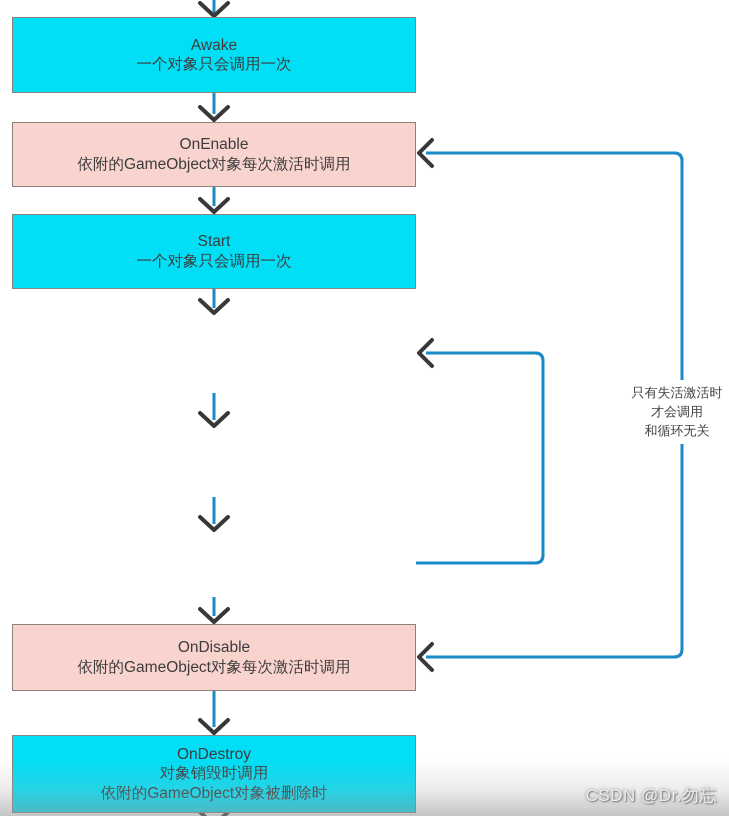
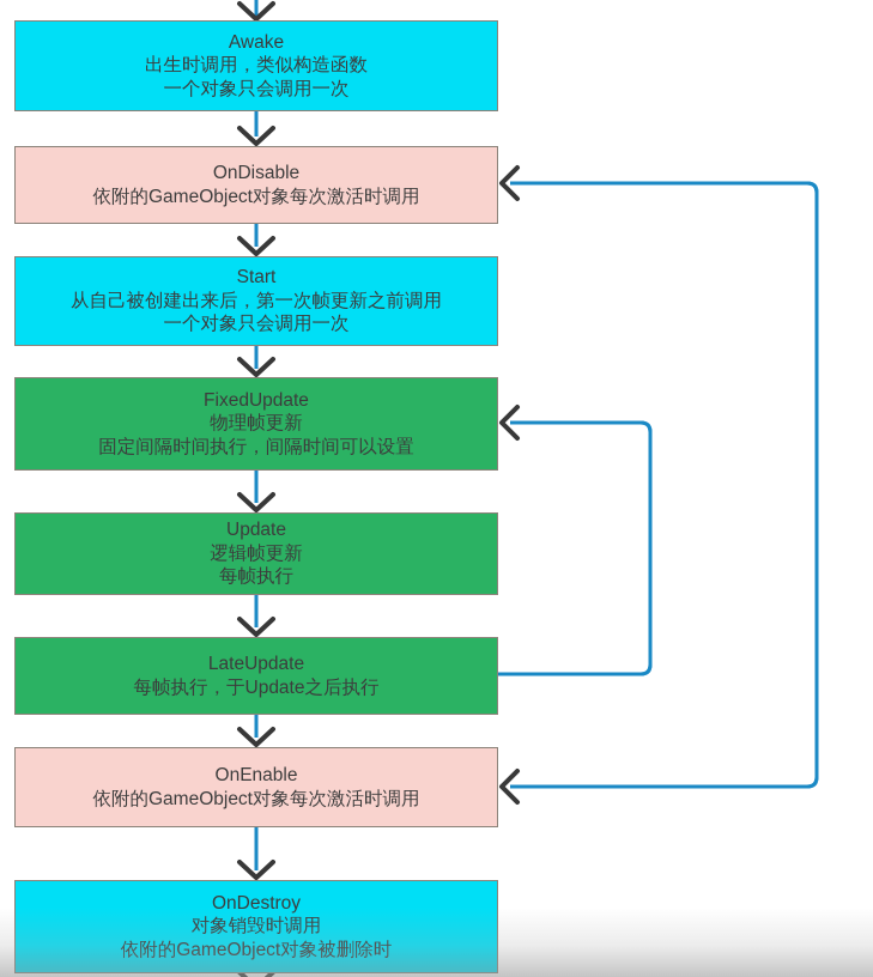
  Awake
+ 出生时调用，类似构造函数
  一个对象只会调用一次
- OnEnable
+ OnDisable
  依附的GameObject对象每次激活时调用
  Start
+ 从自己被创建出来后，第一次帧更新之前调用
  一个对象只会调用一次
+ FixedUpdate
+ 物理帧更新
+ 固定间隔时间执行，间隔时间可以设置
+ Update
+ 逻辑帧更新
+ 每帧执行
+ LateUpdate
+ 每帧执行，于Update之后执行
- OnDisable
+ OnEnable
  依附的GameObject对象每次激活时调用
  OnDestroy
- 只有失活激活时
- 才会调用
- 和循环无关
- CSDN @Dr.勿忘
